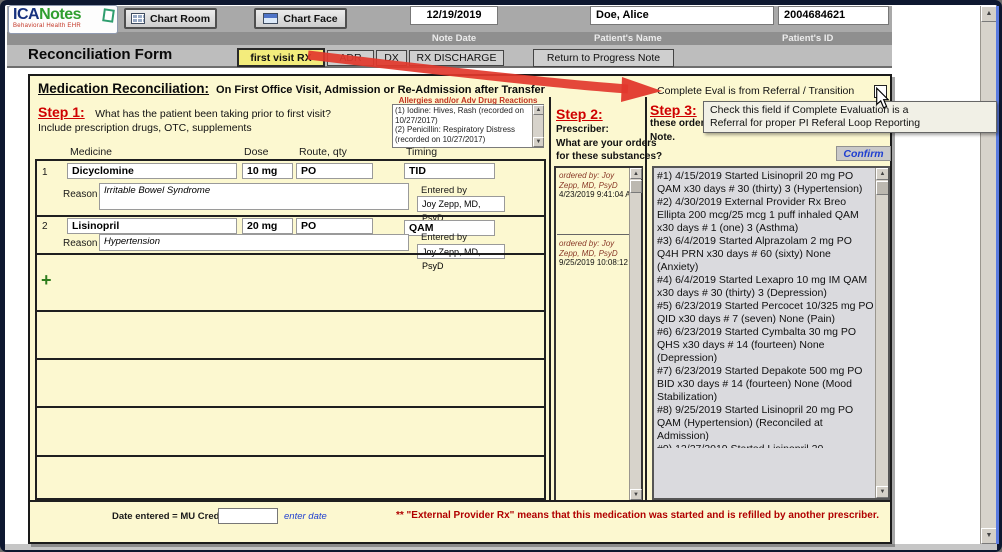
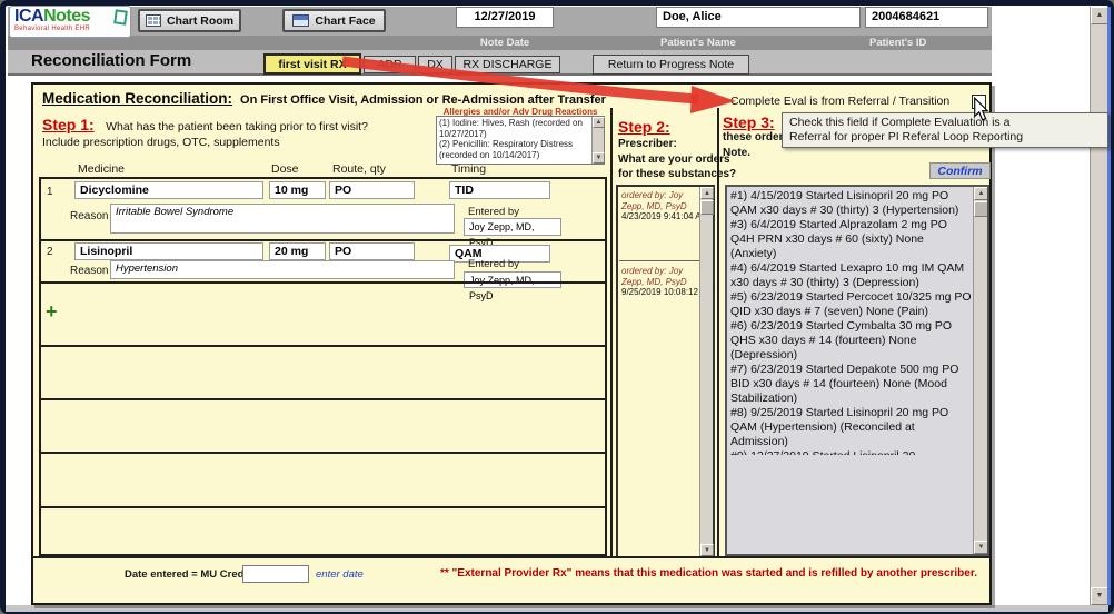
  ICANotes
  Chart Room
  Chart Face
- 12/19/2019
+ 12/27/2019
  Note Date
  Doe, Alice
  Patient's Name
  2004684621
  Patient's ID
  Reconciliation Form
  first visit R
  DX
  RX DISCHARGE
  Return to Progress Note
  Medication Reconciliation: On First Office Visit, Admission or Re-Admission after Transfer
  omplete Eval is from Referral / Transition
  Allergies and/or Adv Drug Reactions
  (1) Iodine: Hives, Rash (recorded on 10/27/2017)
- (2) Penicillin: Respiratory Distress (recorded on 10/27/2017)
+ (2) Penicillin: Respiratory Distress (recorded on 10/14/2017)
  Step 1: What has the patient been taking prior to first visit?
  Include prescription drugs, OTC, supplements
  Medicine
  Dose
  Route, qty
  Timing
  1
  Dicyclomine
  10 mg
  PO
  TID
  Reason
  Irritable Bowel Syndrome
  Entered by
  Joy Zepp, MD, PsyD
  2
  Lisinopril
  20 mg
  PO
  QAM
  Reason
  Hypertension
  Entered by
  Joy Zepp, MD, PsyD
  +
  Step 2:
  Prescriber:
  What are your orders
  for these substances?
  ordered by: Joy Zepp, MD, PsyD
  4/23/2019 9:41:04 A
  ordered by: Joy Zepp, MD, PsyD
  9/25/2019 10:08:12
  Note.
  Confirm
  #1) 4/15/2019 Started Lisinopril 20 mg PO QAM x30 days # 30 (thirty) 3 (Hypertension)
- #2) 4/30/2019 External Provider Rx Breo Ellipta 200 mcg/25 mcg 1 puff inhaled QAM x30 days # 1 (one) 3 (Asthma)
  #3) 6/4/2019 Started Alprazolam 2 mg PO Q4H PRN x30 days # 60 (sixty) None (Anxiety)
  #4) 6/4/2019 Started Lexapro 10 mg IM QAM x30 days # 30 (thirty) 3 (Depression)
  #5) 6/23/2019 Started Percocet 10/325 mg PO QID x30 days # 7 (seven) None (Pain)
  #6) 6/23/2019 Started Cymbalta 30 mg PO QHS x30 days # 14 (fourteen) None (Depression)
  #7) 6/23/2019 Started Depakote 500 mg PO BID x30 days # 14 (fourteen) None (Mood Stabilization)
  #8) 9/25/2019 Started Lisinopril 20 mg PO QAM (Hypertension) (Reconciled at Admission)
  Date entered = MU Cred
  enter date
  ** "External Provider Rx" means that this medication was started and is refilled by another prescriber.
  Check this field if Complete Evaluation is a
  Referral for proper PI Referal Loop Reporting
